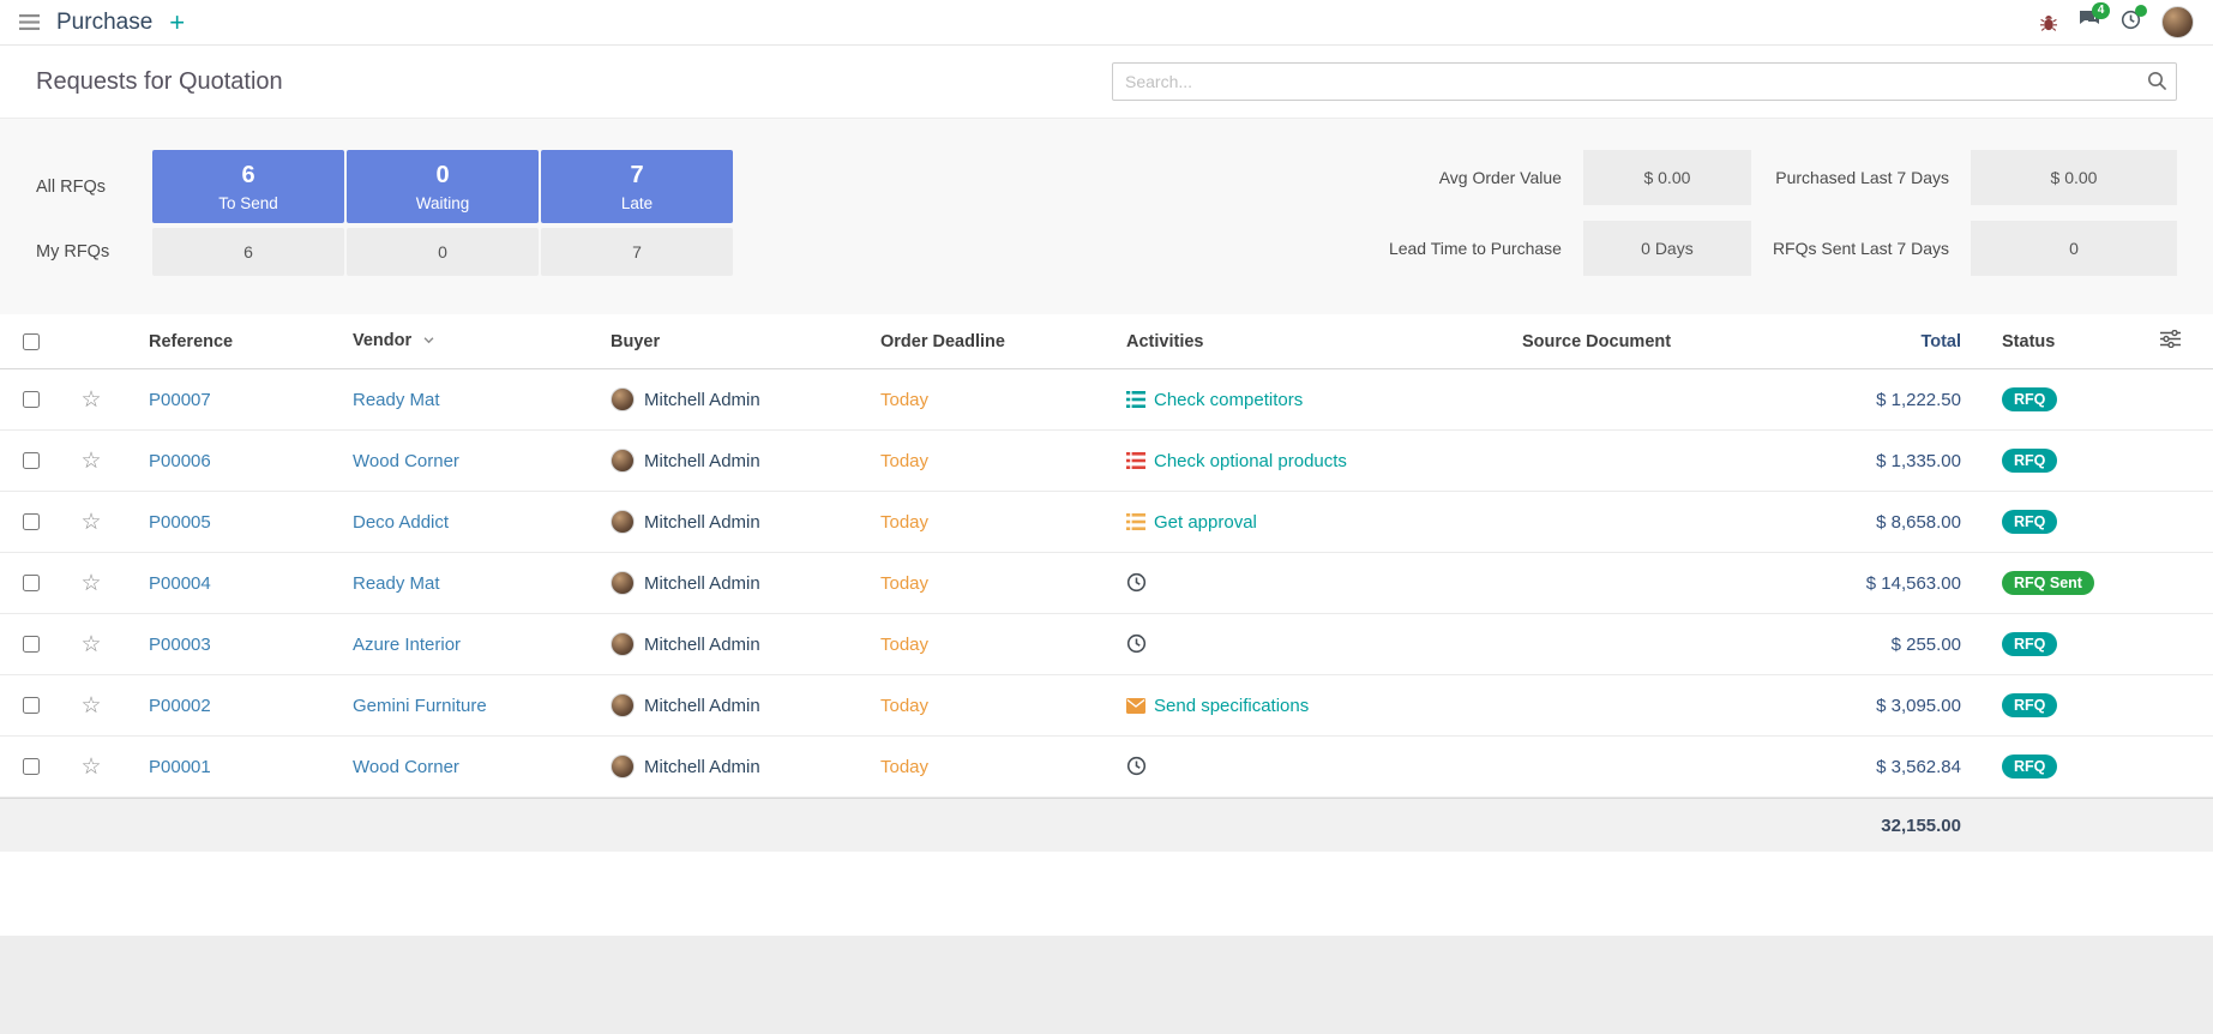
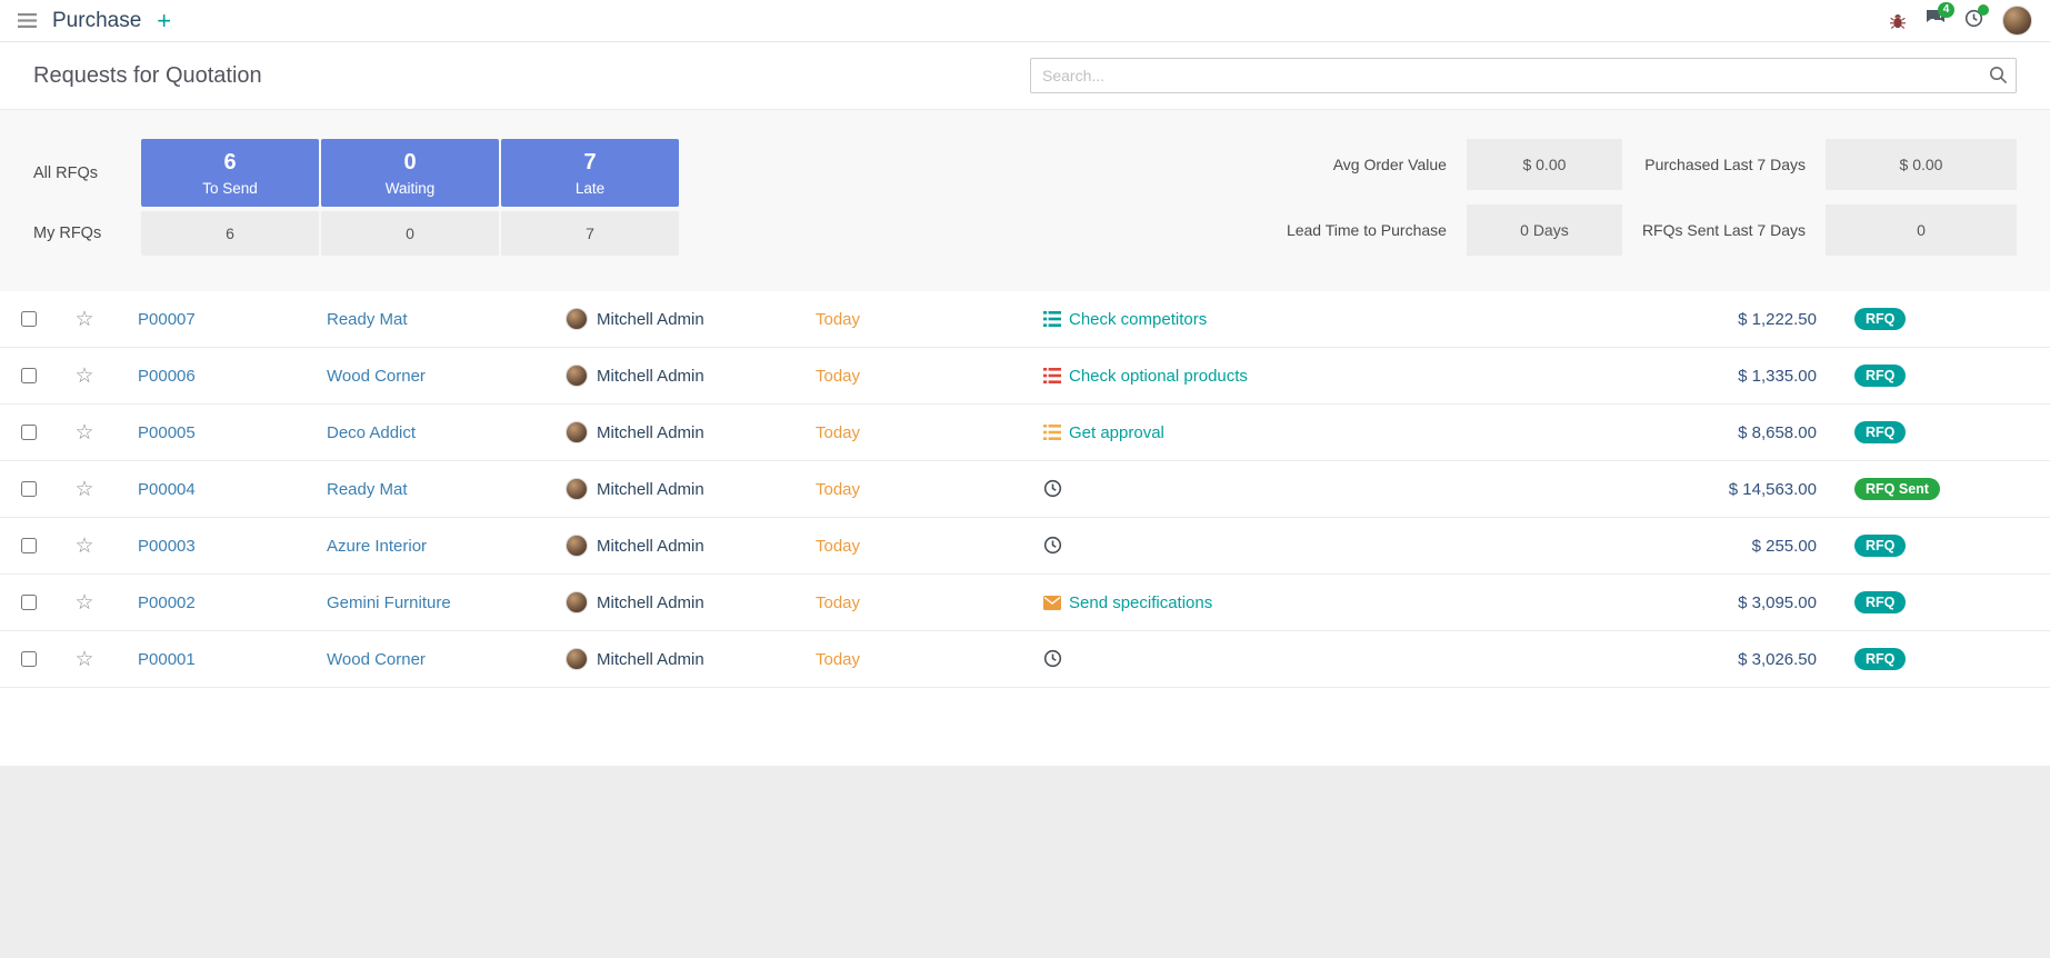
  Purchase
  +
  4
  Requests for Quotation
  Search...
  All RFQs
  6
  To Send
  0
  Waiting
  7
  Late
  My RFQs
  6
  0
  7
  Avg Order Value
  $ 0.00
  Purchased Last 7 Days
  $ 0.00
  Lead Time to Purchase
  0 Days
  RFQs Sent Last 7 Days
  0
- Reference
- Vendor
- Buyer
- Order Deadline
- Activities
- Source Document
- Total
- Status
  ☆
  P00007
  Ready Mat
  Mitchell Admin
  Today
  Check competitors
  $ 1,222.50
  RFQ
  ☆
  P00006
  Wood Corner
  Mitchell Admin
  Today
  Check optional products
  $ 1,335.00
  RFQ
  ☆
  P00005
  Deco Addict
  Mitchell Admin
  Today
  Get approval
  $ 8,658.00
  RFQ
  ☆
  P00004
  Ready Mat
  Mitchell Admin
  Today
  $ 14,563.00
  RFQ Sent
  ☆
  P00003
  Azure Interior
  Mitchell Admin
  Today
  $ 255.00
  RFQ
  ☆
  P00002
  Gemini Furniture
  Mitchell Admin
  Today
  Send specifications
  $ 3,095.00
  RFQ
  ☆
  P00001
  Wood Corner
  Mitchell Admin
  Today
- $ 3,562.84
+ $ 3,026.50
  RFQ
- 32,155.00
